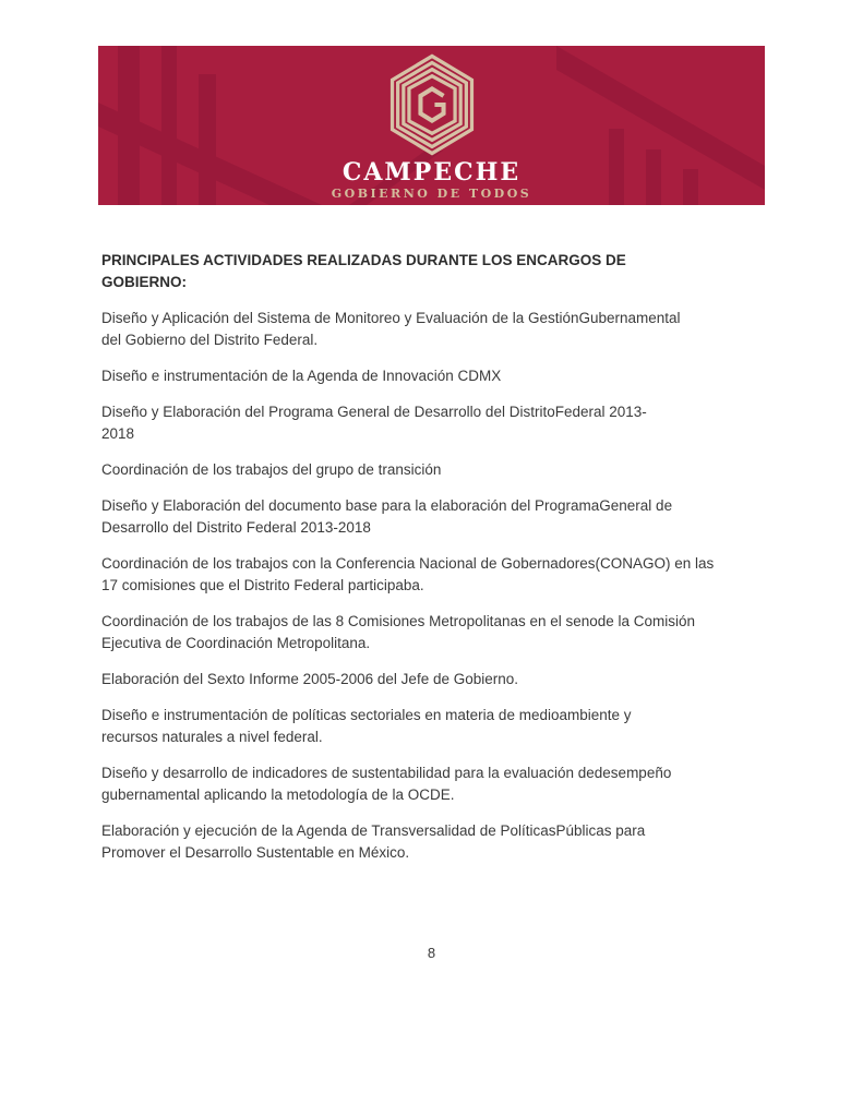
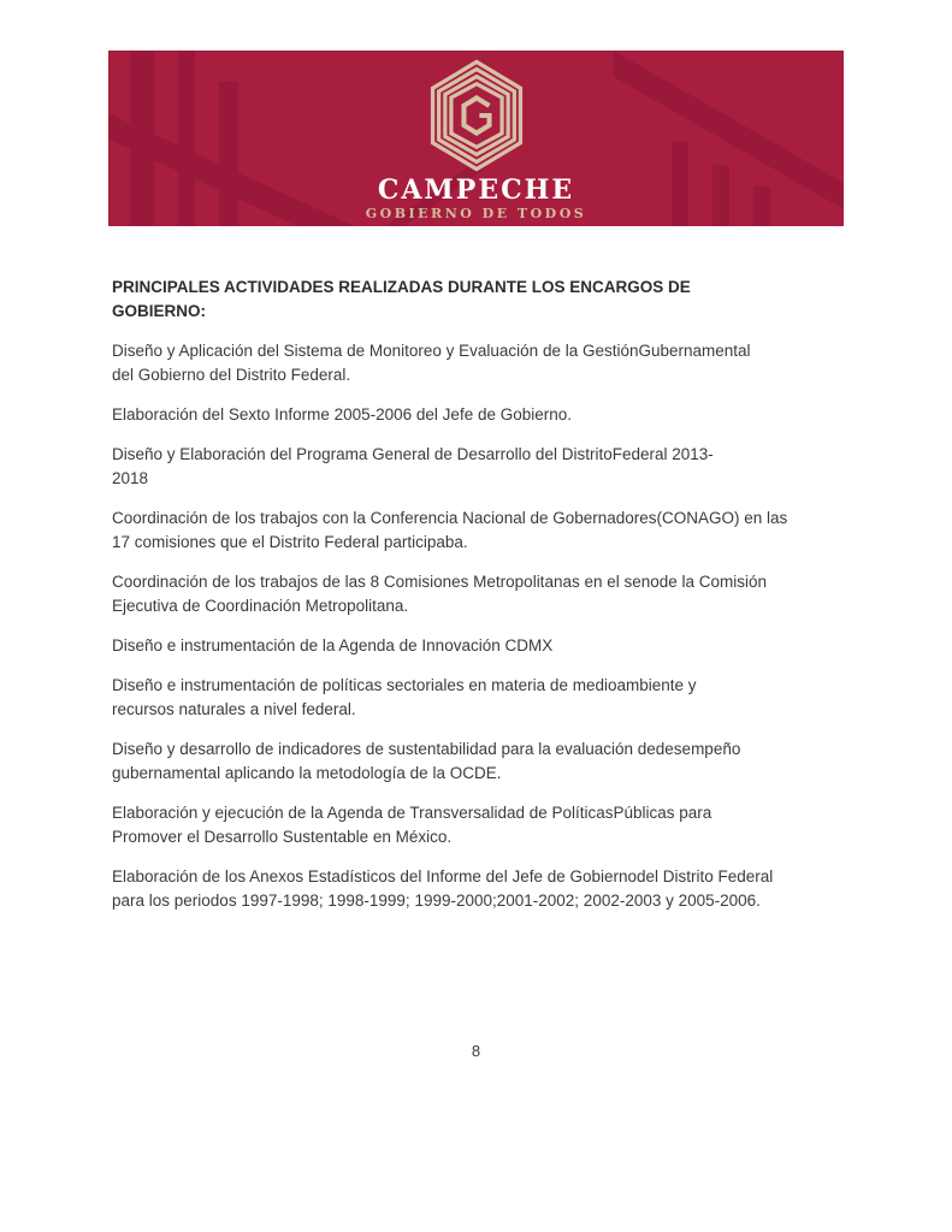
  CAMPECHE
  GOBIERNO DE TODOS
  PRINCIPALES ACTIVIDADES REALIZADAS DURANTE LOS ENCARGOS DE
  GOBIERNO:
  Diseño y Aplicación del Sistema de Monitoreo y Evaluación de la GestiónGubernamental
  del Gobierno del Distrito Federal.
- Diseño e instrumentación de la Agenda de Innovación CDMX
+ Elaboración del Sexto Informe 2005-2006 del Jefe de Gobierno.
  Diseño y Elaboración del Programa General de Desarrollo del DistritoFederal 2013-
  2018
- Coordinación de los trabajos del grupo de transición
- Diseño y Elaboración del documento base para la elaboración del ProgramaGeneral de
- Desarrollo del Distrito Federal 2013-2018
  Coordinación de los trabajos con la Conferencia Nacional de Gobernadores(CONAGO) en las
  17 comisiones que el Distrito Federal participaba.
  Coordinación de los trabajos de las 8 Comisiones Metropolitanas en el senode la Comisión
  Ejecutiva de Coordinación Metropolitana.
- Elaboración del Sexto Informe 2005-2006 del Jefe de Gobierno.
+ Diseño e instrumentación de la Agenda de Innovación CDMX
  Diseño e instrumentación de políticas sectoriales en materia de medioambiente y
  recursos naturales a nivel federal.
  Diseño y desarrollo de indicadores de sustentabilidad para la evaluación dedesempeño
  gubernamental aplicando la metodología de la OCDE.
  Elaboración y ejecución de la Agenda de Transversalidad de PolíticasPúblicas para
  Promover el Desarrollo Sustentable en México.
+ Elaboración de los Anexos Estadísticos del Informe del Jefe de Gobiernodel Distrito Federal
+ para los periodos 1997-1998; 1998-1999; 1999-2000;2001-2002; 2002-2003 y 2005-2006.
  8
